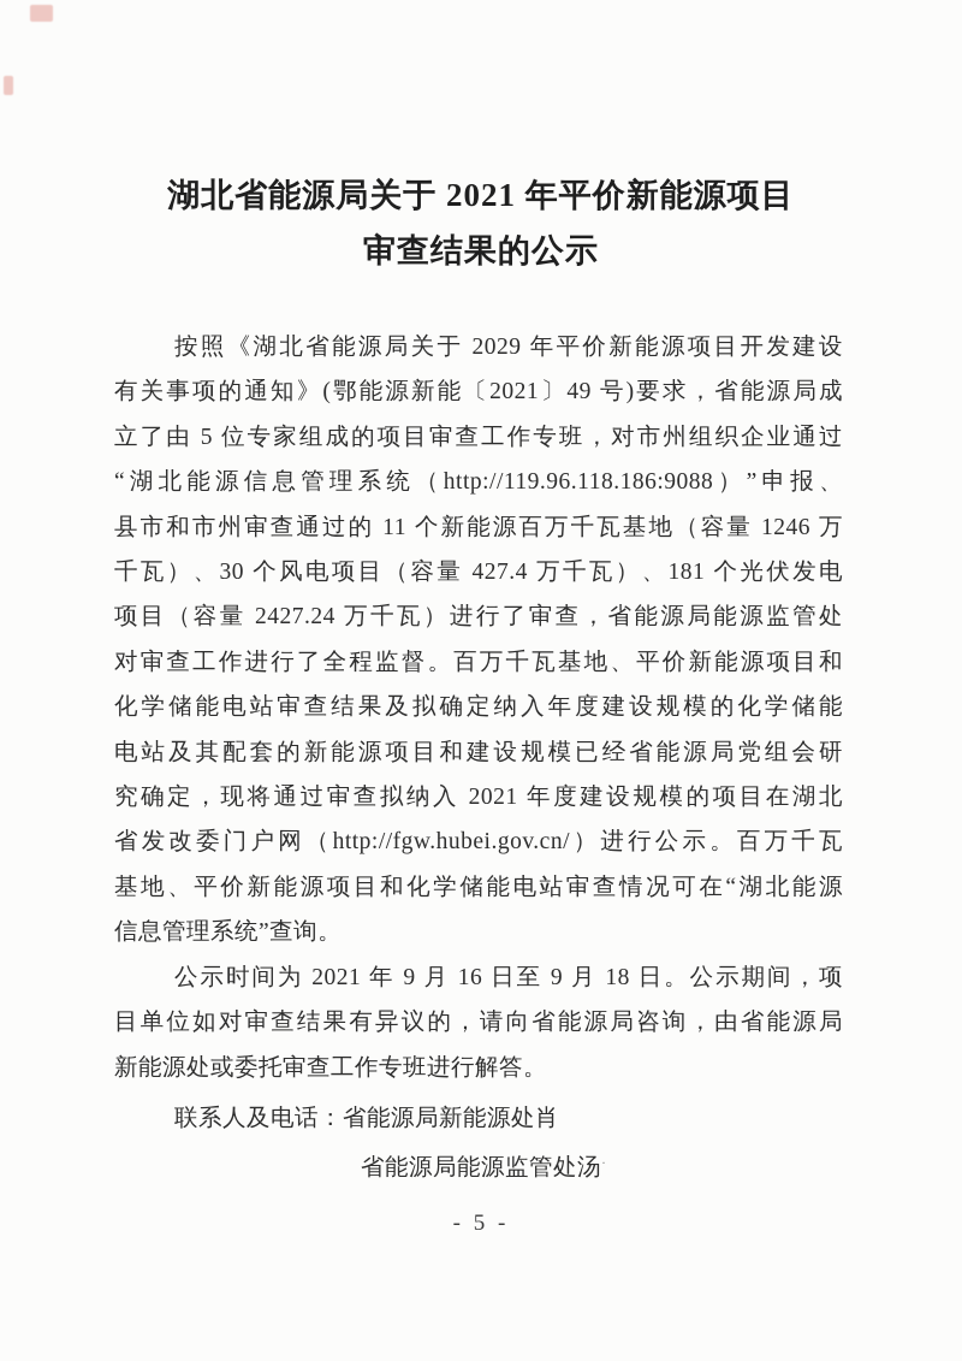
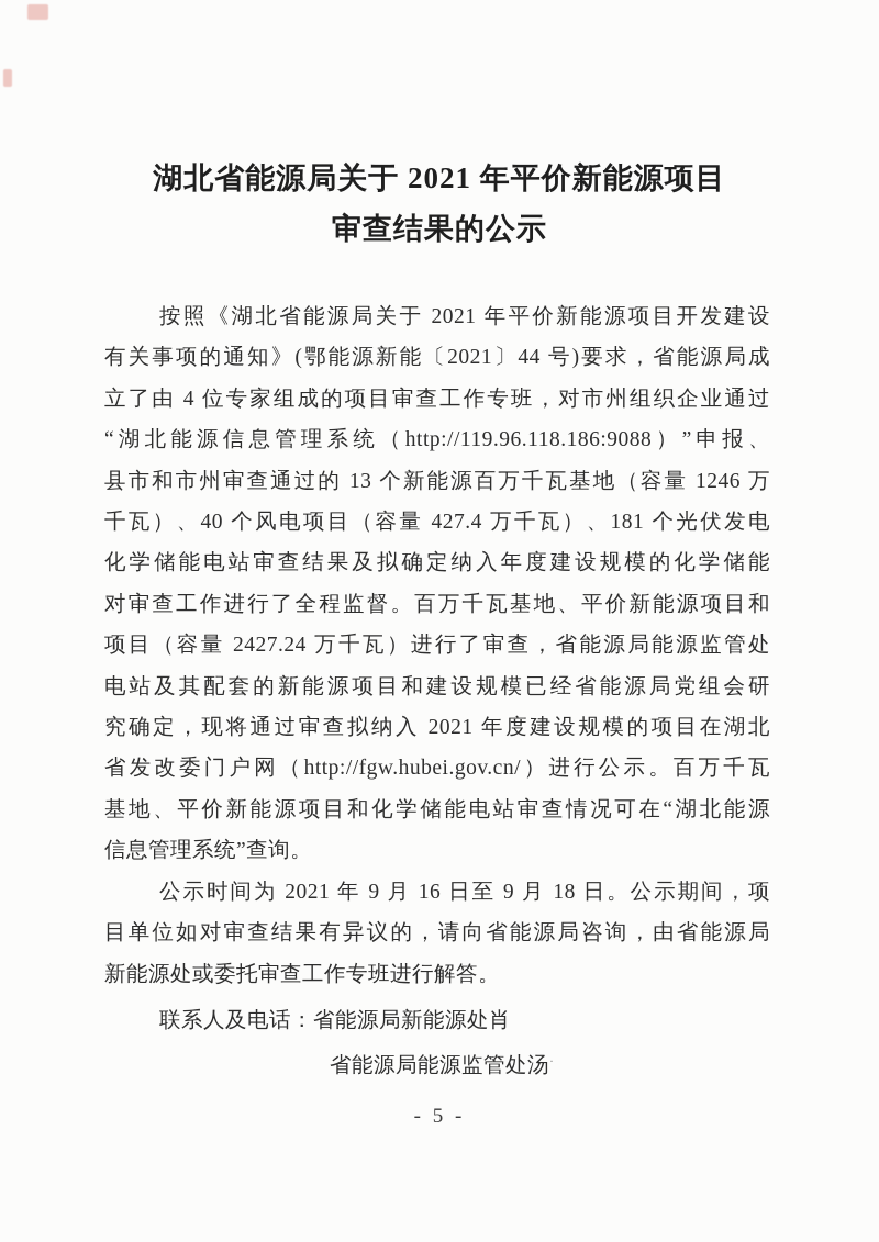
  湖北省能源局关于 2021 年平价新能源项目
  审查结果的公示
- 按照《湖北省能源局关于 2029 年平价新能源项目开发建设
+ 按照《湖北省能源局关于 2021 年平价新能源项目开发建设
- 有关事项的通知》(鄂能源新能〔2021〕49 号)要求，省能源局成
+ 有关事项的通知》(鄂能源新能〔2021〕44 号)要求，省能源局成
- 立了由 5 位专家组成的项目审查工作专班，对市州组织企业通过
+ 立了由 4 位专家组成的项目审查工作专班，对市州组织企业通过
  “湖北能源信息管理系统（http://119.96.118.186:9088）”申报、
- 县市和市州审查通过的 11 个新能源百万千瓦基地（容量 1246 万
+ 县市和市州审查通过的 13 个新能源百万千瓦基地（容量 1246 万
- 千瓦）、30 个风电项目（容量 427.4 万千瓦）、181 个光伏发电
+ 千瓦）、40 个风电项目（容量 427.4 万千瓦）、181 个光伏发电
- 项目（容量 2427.24 万千瓦）进行了审查，省能源局能源监管处
+ 化学储能电站审查结果及拟确定纳入年度建设规模的化学储能
  对审查工作进行了全程监督。百万千瓦基地、平价新能源项目和
- 化学储能电站审查结果及拟确定纳入年度建设规模的化学储能
+ 项目（容量 2427.24 万千瓦）进行了审查，省能源局能源监管处
  电站及其配套的新能源项目和建设规模已经省能源局党组会研
  究确定，现将通过审查拟纳入 2021 年度建设规模的项目在湖北
  省发改委门户网（http://fgw.hubei.gov.cn/）进行公示。百万千瓦
  基地、平价新能源项目和化学储能电站审查情况可在“湖北能源
  信息管理系统”查询。
  公示时间为 2021 年 9 月 16 日至 9 月 18 日。公示期间，项
  目单位如对审查结果有异议的，请向省能源局咨询，由省能源局
  新能源处或委托审查工作专班进行解答。
  联系人及电话：省能源局新能源处肖
  省能源局能源监管处汤·
  - 5 -
